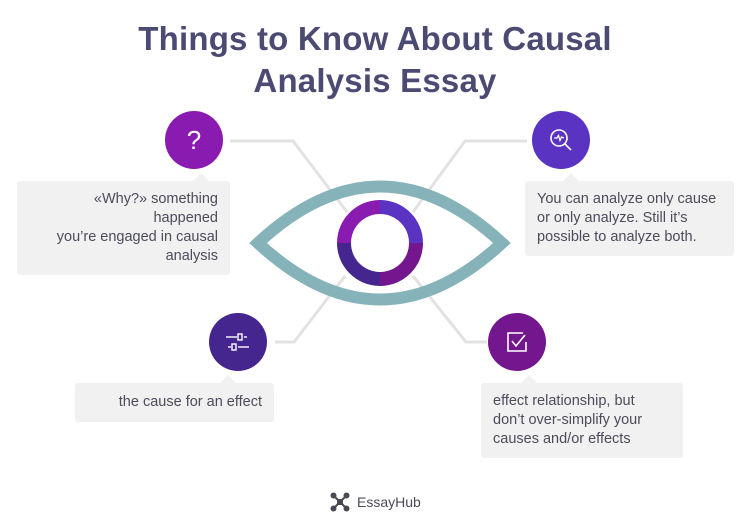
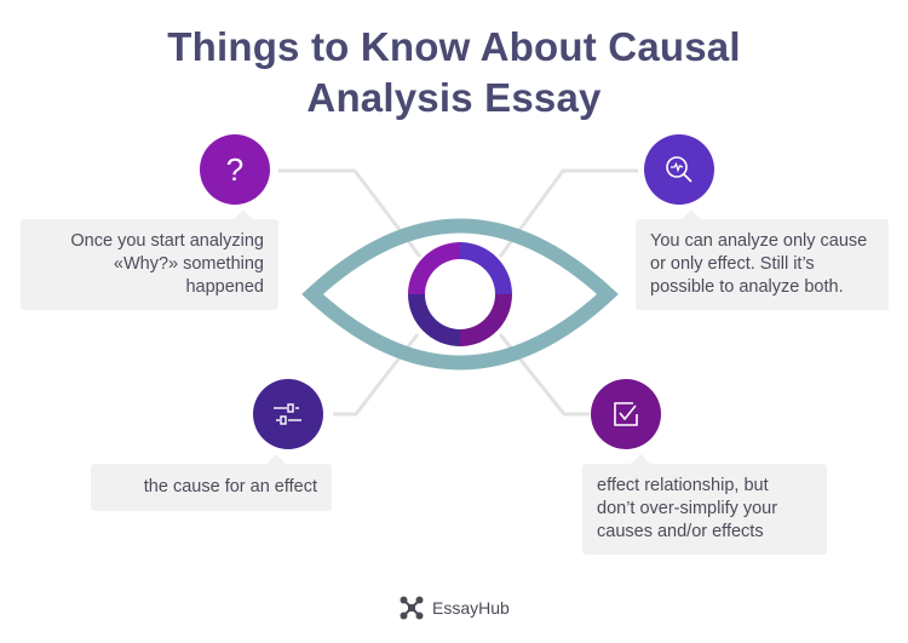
  Things to Know About Causal
  Analysis Essay
  ?
+ Once you start analyzing
  «Why?» something happened
- you’re engaged in causal
- analysis
  You can analyze only cause
- or only analyze. Still it’s
+ or only effect. Still it’s
  possible to analyze both.
  the cause for an effect
  effect relationship, but
  don’t over-simplify your
  causes and/or effects
  EssayHub
